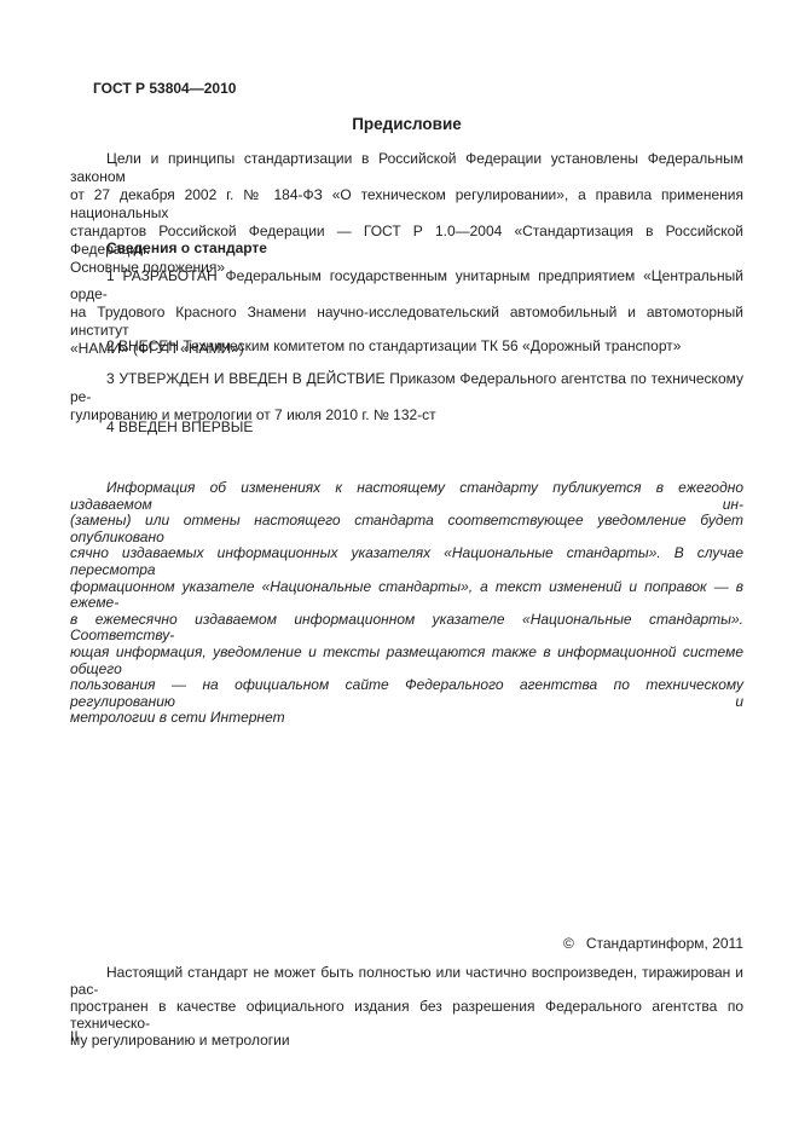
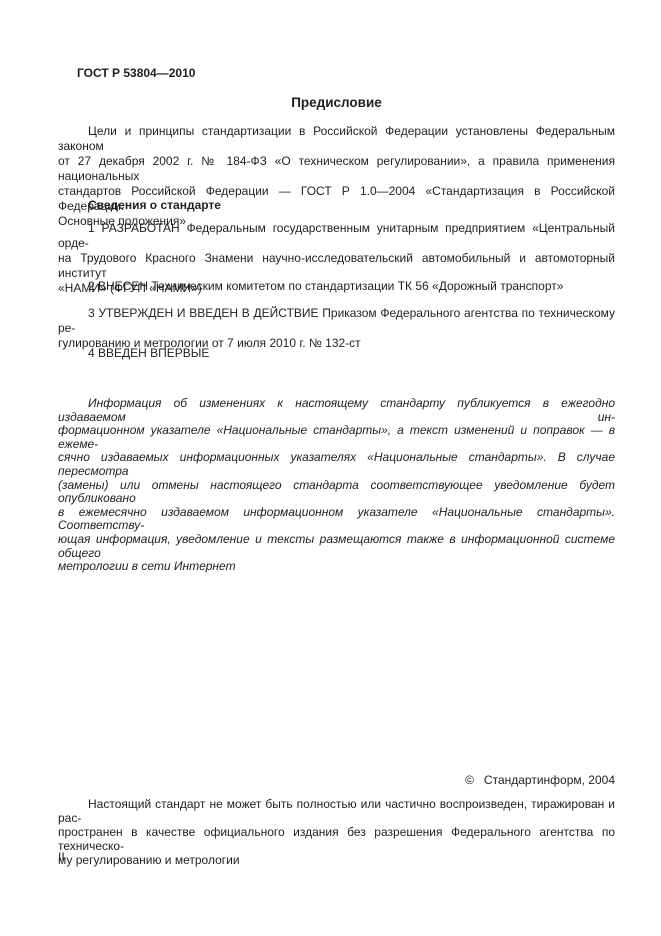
  ГОСТ Р 53804—2010
  Предисловие
  Цели и принципы стандартизации в Российской Федерации установлены Федеральным законом
  от 27 декабря 2002 г. № 184-ФЗ «О техническом регулировании», а правила применения национальных
  стандартов Российской Федерации — ГОСТ Р 1.0—2004 «Стандартизация в Российской Федерации.
  Основные положения»
  Сведения о стандарте
  1 РАЗРАБОТАН Федеральным государственным унитарным предприятием «Центральный орде-
  на Трудового Красного Знамени научно-исследовательский автомобильный и автомоторный институт
  «НАМИ» (ФГУП «НАМИ»)
  2 ВНЕСЕН Техническим комитетом по стандартизации ТК 56 «Дорожный транспорт»
  3 УТВЕРЖДЕН И ВВЕДЕН В ДЕЙСТВИЕ Приказом Федерального агентства по техническому ре-
  гулированию и метрологии от 7 июля 2010 г. № 132-ст
  4 ВВЕДЕН ВПЕРВЫЕ
  Информация об изменениях к настоящему стандарту публикуется в ежегодно издаваемом ин-
- (замены) или отмены настоящего стандарта соответствующее уведомление будет опубликовано
+ формационном указателе «Национальные стандарты», а текст изменений и поправок — в ежеме-
  сячно издаваемых информационных указателях «Национальные стандарты». В случае пересмотра
- формационном указателе «Национальные стандарты», а текст изменений и поправок — в ежеме-
+ (замены) или отмены настоящего стандарта соответствующее уведомление будет опубликовано
  в ежемесячно издаваемом информационном указателе «Национальные стандарты». Соответству-
  ющая информация, уведомление и тексты размещаются также в информационной системе общего
- пользования — на официальном сайте Федерального агентства по техническому регулированию и
  метрологии в сети Интернет
- © Стандартинформ, 2011
+ © Стандартинформ, 2004
  Настоящий стандарт не может быть полностью или частично воспроизведен, тиражирован и рас-
  пространен в качестве официального издания без разрешения Федерального агентства по техническо-
  му регулированию и метрологии
  II
